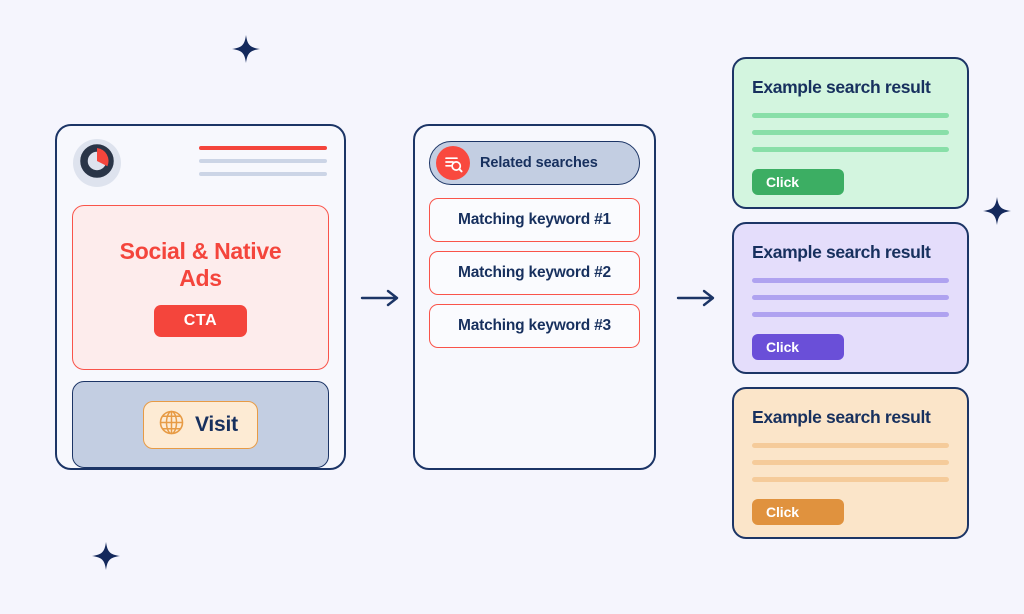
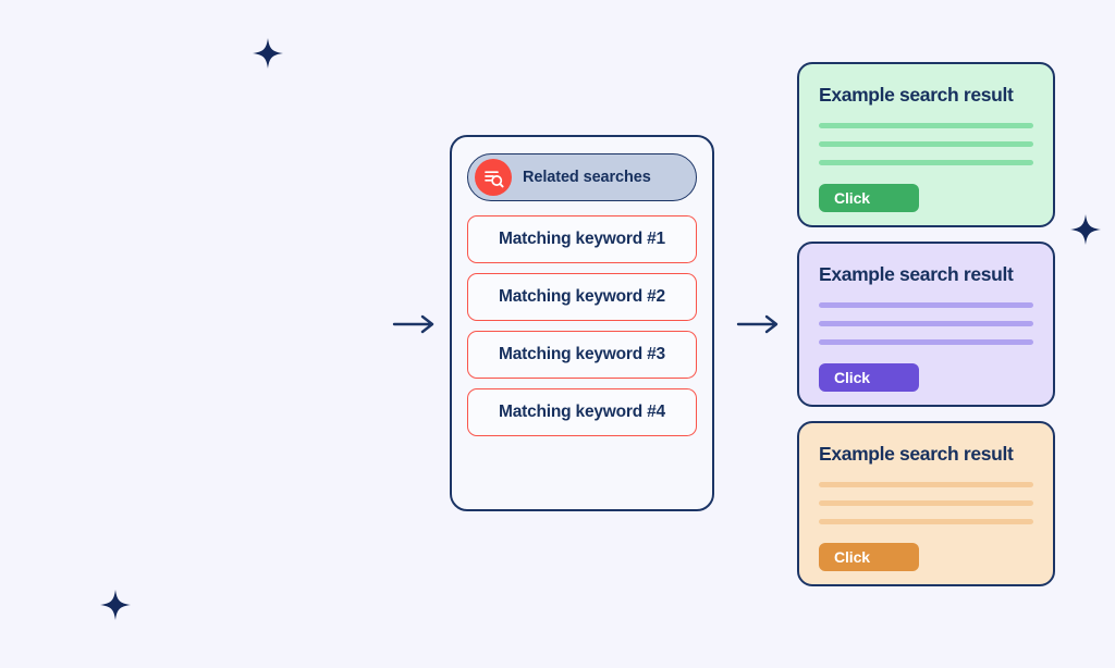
- Social & Native Ads
- CTA
- Visit
  Related searches
  Matching keyword #1
  Matching keyword #2
  Matching keyword #3
+ Matching keyword #4
  Example search result
  Click
  Example search result
  Click
  Example search result
  Click
